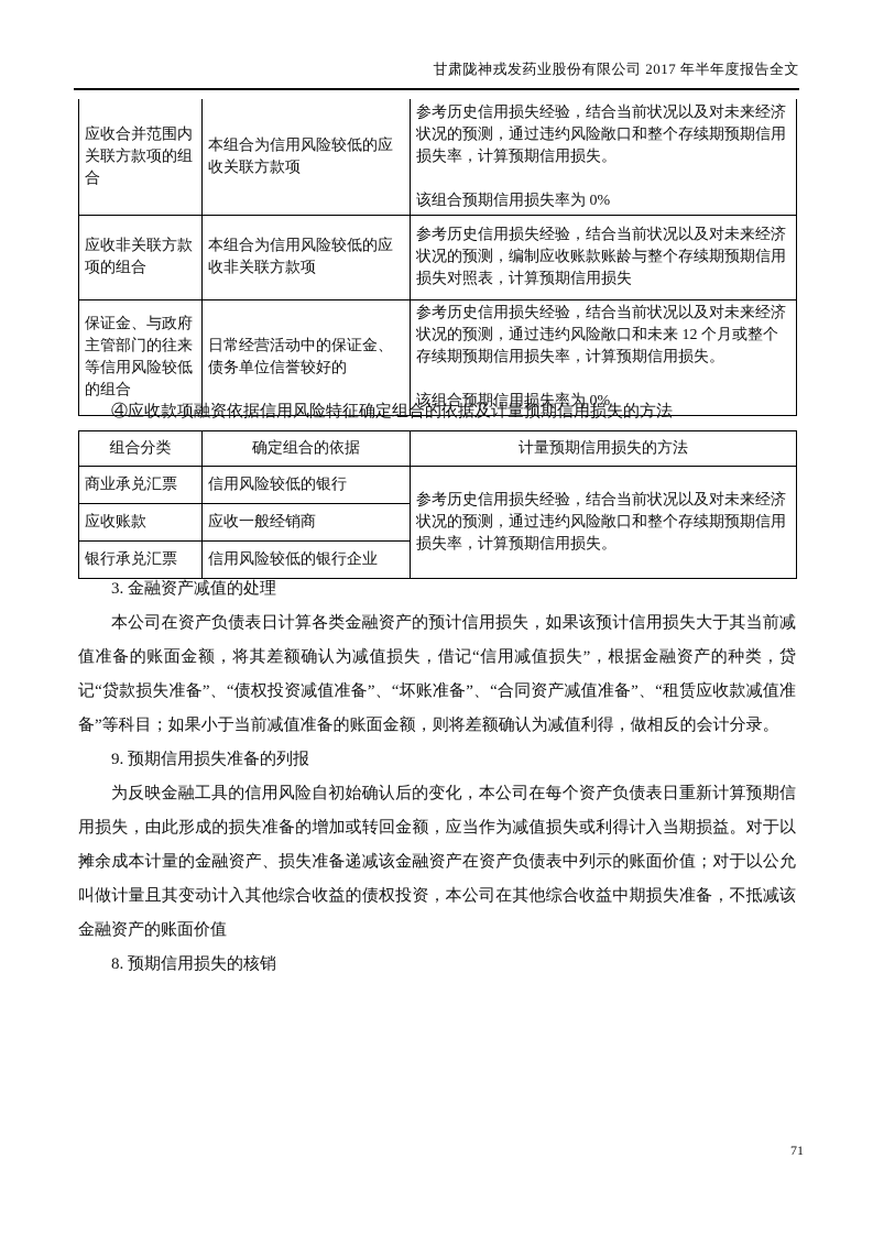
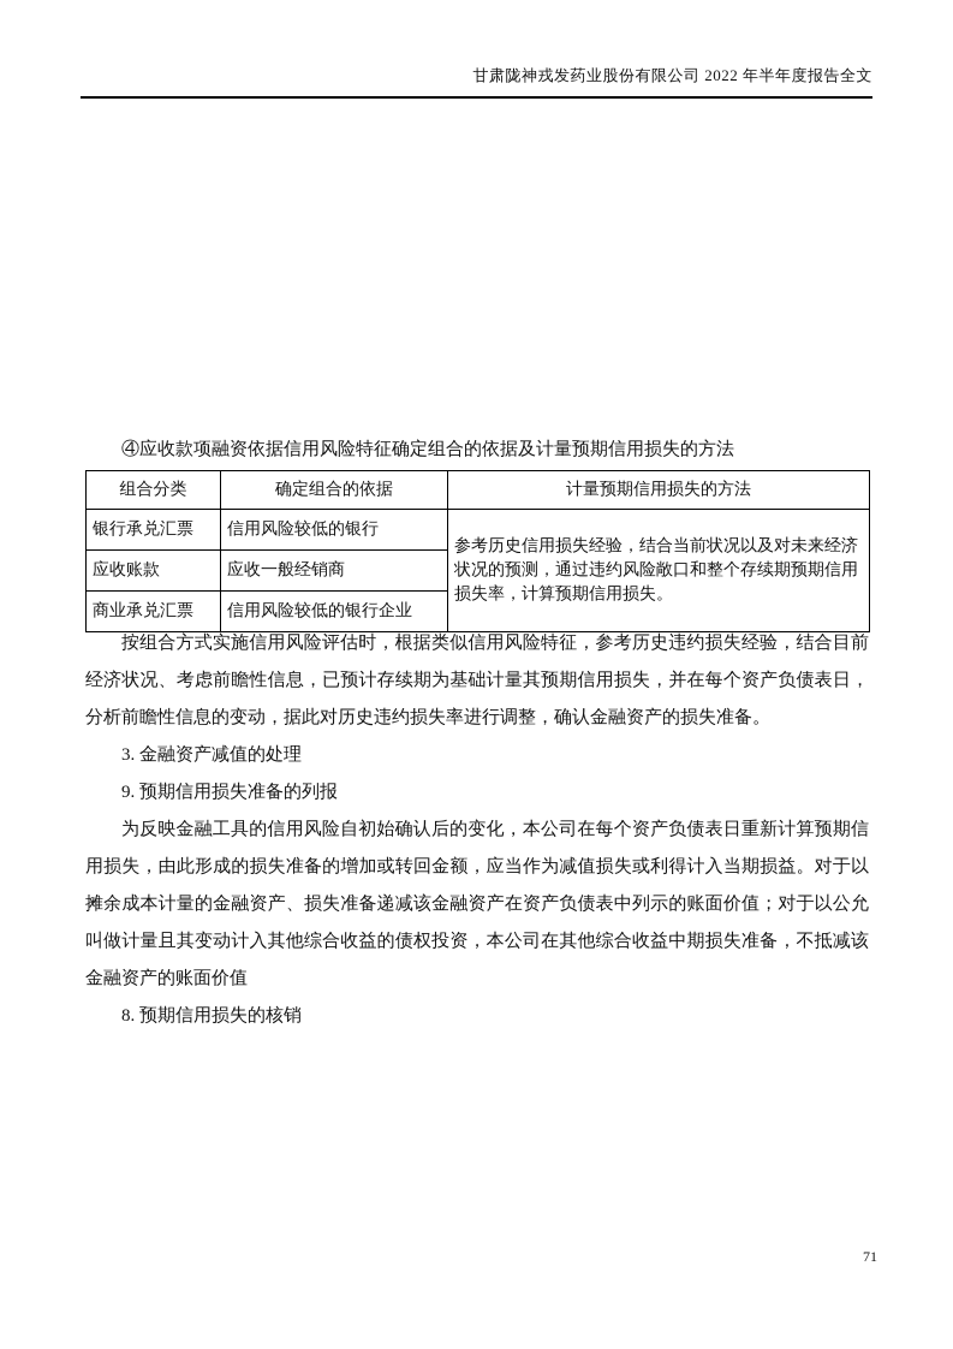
- 甘肃陇神戎发药业股份有限公司 2017 年半年度报告全文
+ 甘肃陇神戎发药业股份有限公司 2022 年半年度报告全文
- 应收合并范围内关联方款项的组合	本组合为信用风险较低的应收关联方款项	参考历史信用损失经验，结合当前状况以及对未来经济状况的预测，通过违约风险敞口和整个存续期预期信用损失率，计算预期信用损失。 该组合预期信用损失率为 0%
- 应收非关联方款项的组合	本组合为信用风险较低的应收非关联方款项	参考历史信用损失经验，结合当前状况以及对未来经济状况的预测，编制应收账款账龄与整个存续期预期信用损失对照表，计算预期信用损失
- 保证金、与政府主管部门的往来等信用风险较低的组合	日常经营活动中的保证金、债务单位信誉较好的	参考历史信用损失经验，结合当前状况以及对未来经济状况的预测，通过违约风险敞口和未来 12 个月或整个存续期预期信用损失率，计算预期信用损失。 该组合预期信用损失率为 0%
  ④应收款项融资依据信用风险特征确定组合的依据及计量预期信用损失的方法
  组合分类	确定组合的依据	计量预期信用损失的方法
- 商业承兑汇票	信用风险较低的银行	参考历史信用损失经验，结合当前状况以及对未来经济状况的预测，通过违约风险敞口和整个存续期预期信用损失率，计算预期信用损失。
+ 银行承兑汇票	信用风险较低的银行	参考历史信用损失经验，结合当前状况以及对未来经济状况的预测，通过违约风险敞口和整个存续期预期信用损失率，计算预期信用损失。
  应收账款	应收一般经销商
- 银行承兑汇票	信用风险较低的银行企业
+ 商业承兑汇票	信用风险较低的银行企业
+ 按组合方式实施信用风险评估时，根据类似信用风险特征，参考历史违约损失经验，结合目前经济状况、考虑前瞻性信息，已预计存续期为基础计量其预期信用损失，并在每个资产负债表日，分析前瞻性信息的变动，据此对历史违约损失率进行调整，确认金融资产的损失准备。
  3. 金融资产减值的处理
- 本公司在资产负债表日计算各类金融资产的预计信用损失，如果该预计信用损失大于其当前减值准备的账面金额，将其差额确认为减值损失，借记“信用减值损失”，根据金融资产的种类，贷记“贷款损失准备”、“债权投资减值准备”、“坏账准备”、“合同资产减值准备”、“租赁应收款减值准备”等科目；如果小于当前减值准备的账面金额，则将差额确认为减值利得，做相反的会计分录。
  9. 预期信用损失准备的列报
  为反映金融工具的信用风险自初始确认后的变化，本公司在每个资产负债表日重新计算预期信用损失，由此形成的损失准备的增加或转回金额，应当作为减值损失或利得计入当期损益。对于以摊余成本计量的金融资产、损失准备递减该金融资产在资产负债表中列示的账面价值；对于以公允叫做计量且其变动计入其他综合收益的债权投资，本公司在其他综合收益中期损失准备，不抵减该金融资产的账面价值
  8. 预期信用损失的核销
  71
